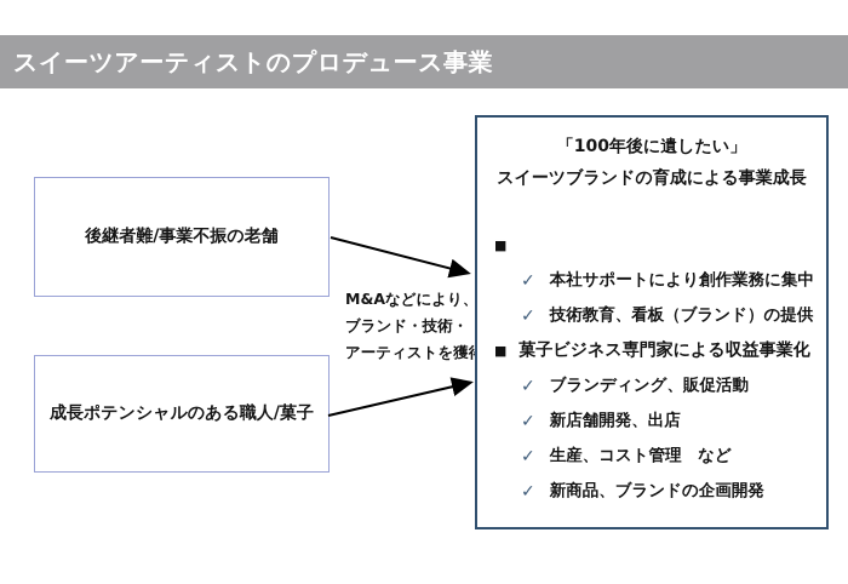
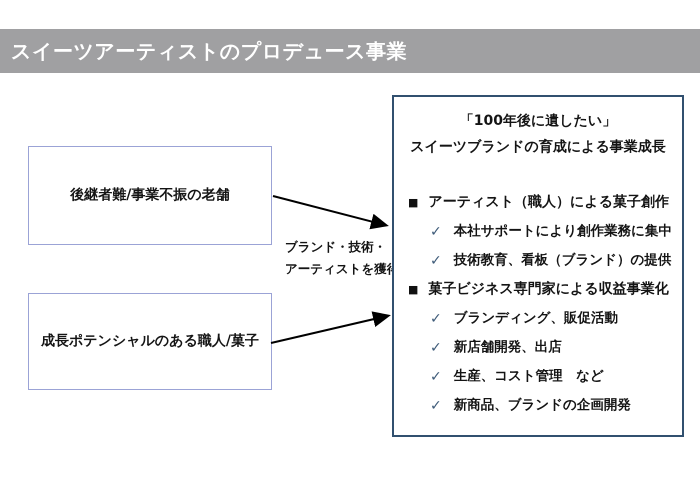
  スイーツアーティストのプロデュース事業
  後継者難/事業不振の老舗
  成長ポテンシャルのある職人/菓子
- M&Aなどにより、
  ブランド・技術・
  アーティストを獲
  「100年後に遺したい」
  スイーツブランドの育成による事業成長
  ■
+ アーティスト（職人）による菓子創作
  ✓
  本社サポートにより創作業務に集中
  ✓
  技術教育、看板（ブランド）の提供
  ■
  菓子ビジネス専門家による収益事業化
  ✓
  ブランディング、販促活動
  ✓
  新店舗開発、出店
  ✓
  生産、コスト管理 など
  ✓
  新商品、ブランドの企画開発
